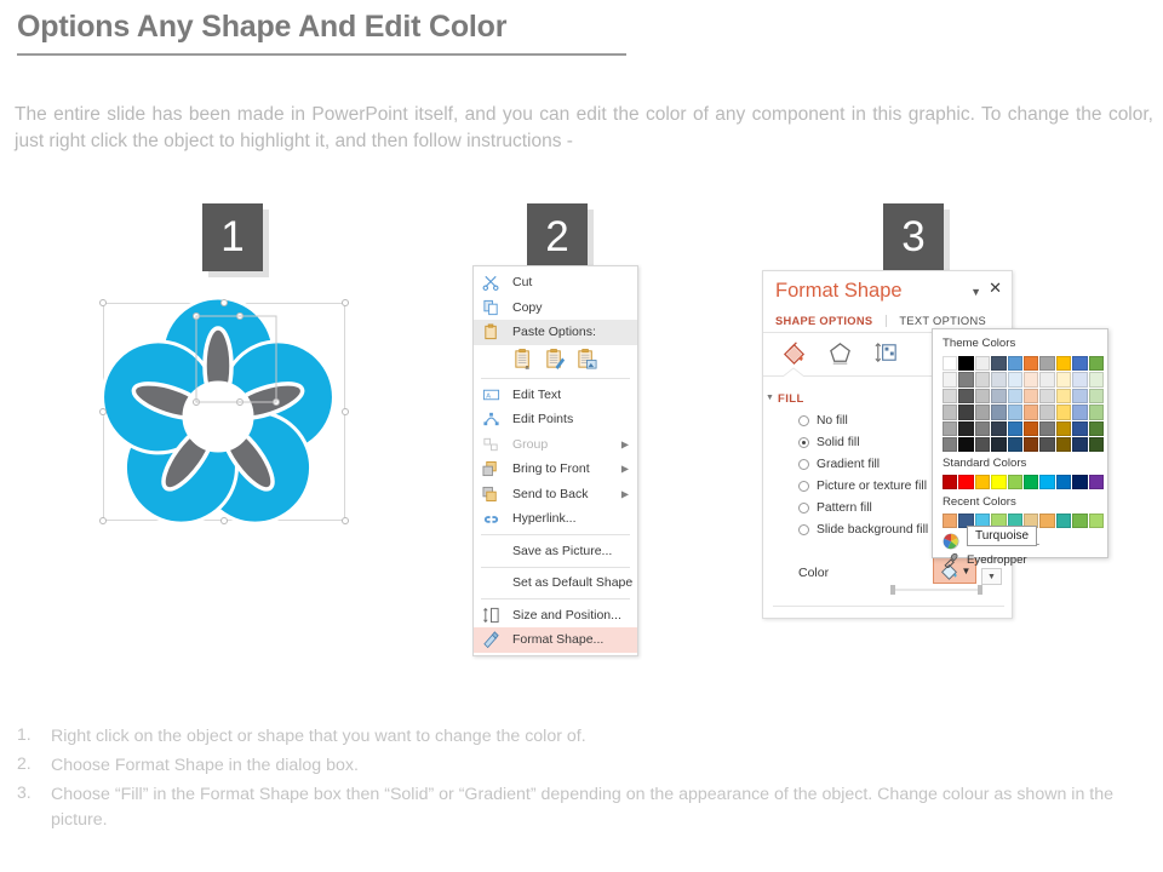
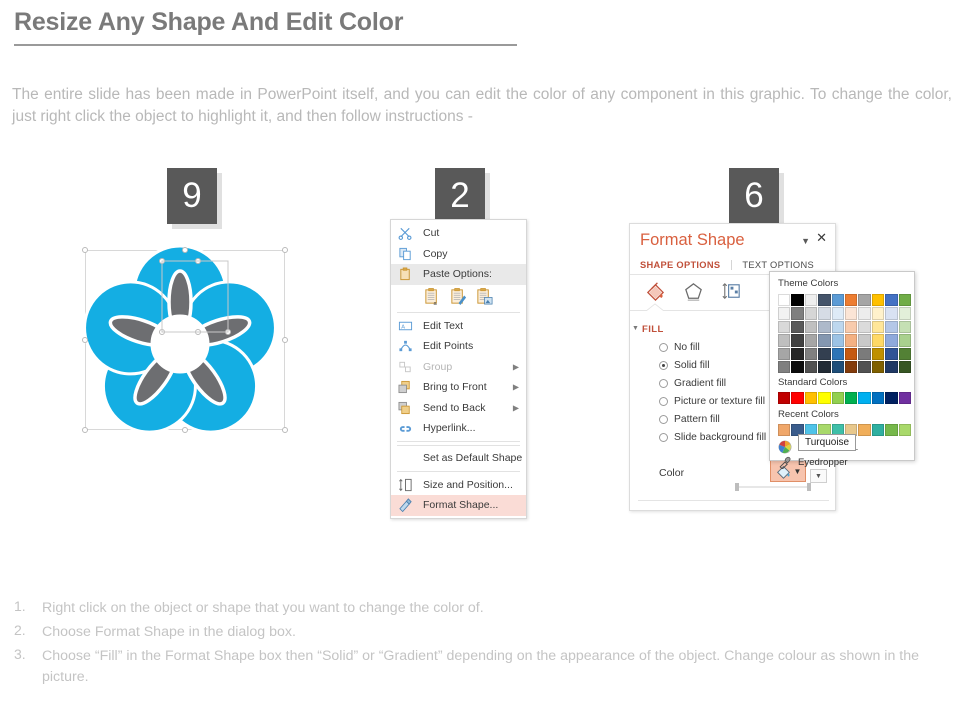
- Options Any Shape And Edit Color
+ Resize Any Shape And Edit Color
  The entire slide has been made in PowerPoint itself, and you can edit the color of any component in this graphic. To change the color, just right click the object to highlight it, and then follow instructions -
- 1
+ 9
  2
- 3
+ 6
  Cut
  Copy
  Paste Options:
  Edit Text
  Edit Points
  Group
  ▶
  Bring to Front
  ▶
  Send to Back
  ▶
  Hyperlink...
- Save as Picture...
  Set as Default Shape
  Size and Position...
  Format Shape...
  Format Shape
  ▼
  ✕
  SHAPE OPTIONS
  TEXT OPTIONS
  FILL
  No fill
  Solid fill
  Gradient fill
  Picture or texture fill
  Pattern fill
  Slide background fill
  Color
  ▼
  Theme Colors
  Standard Colors
  Recent Colors
  Eyedropper
  Turquoise
  1.
  Right click on the object or shape that you want to change the color of.
  2.
  Choose Format Shape in the dialog box.
  3.
  Choose “Fill” in the Format Shape box then “Solid” or “Gradient” depending on the appearance of the object. Change colour as shown in the picture.
